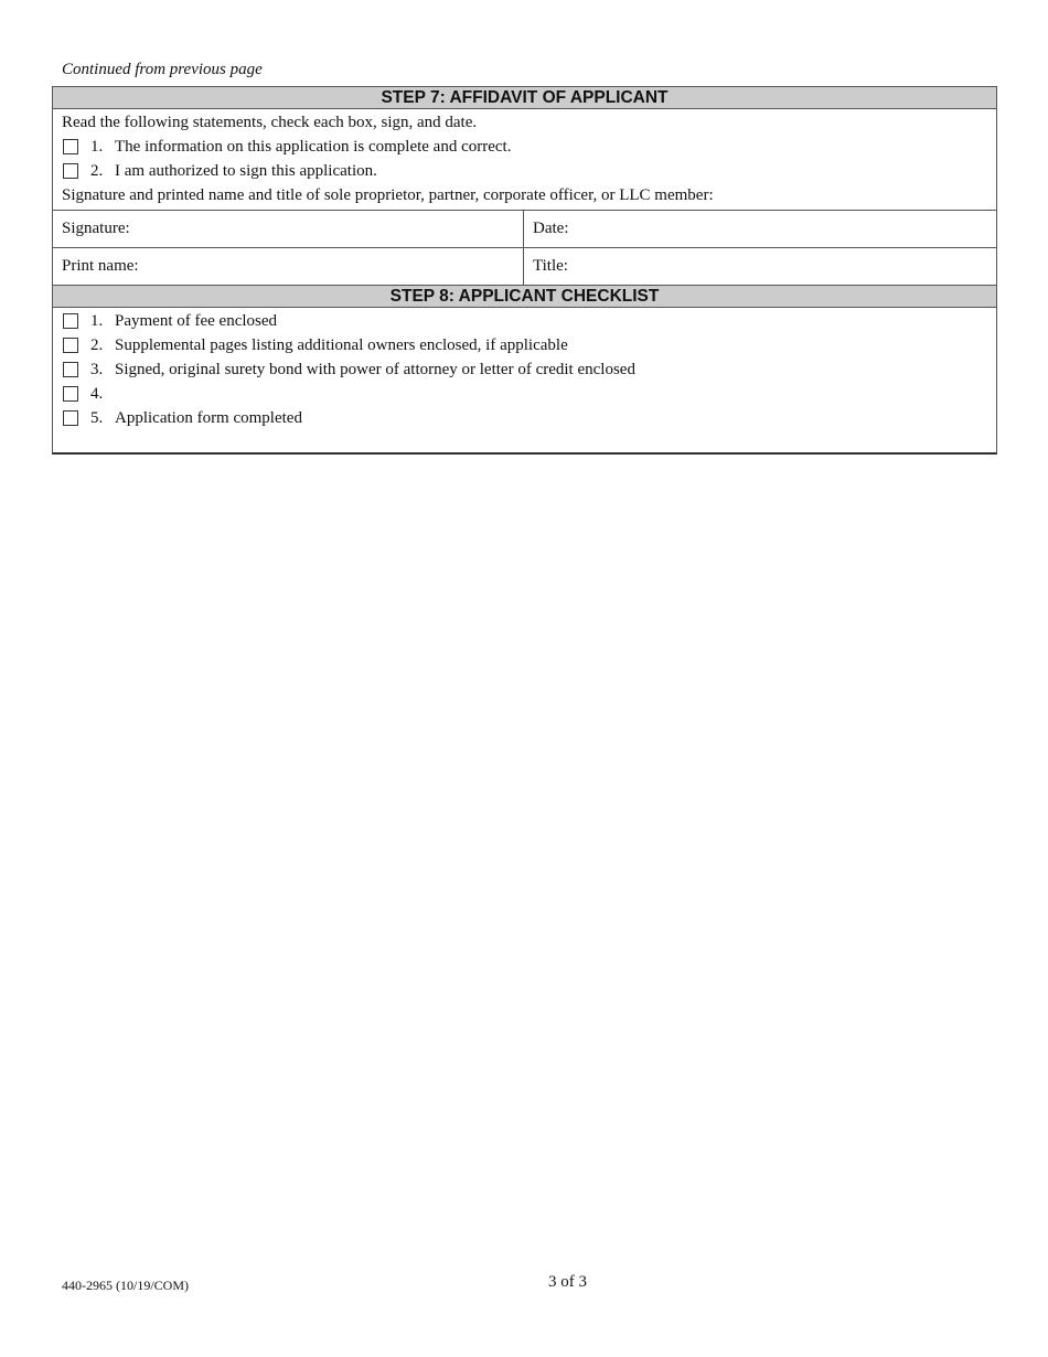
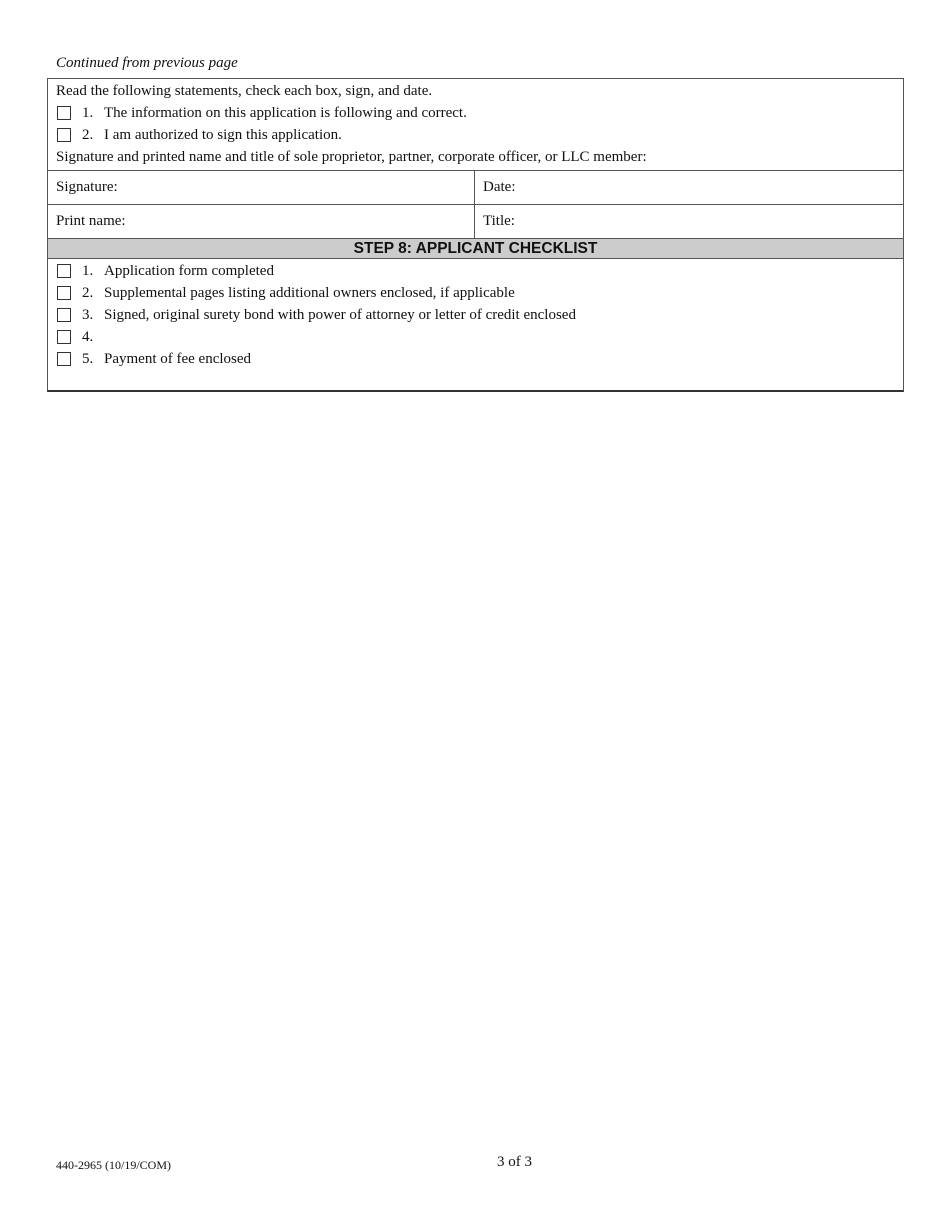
  Continued from previous page
- STEP 7: AFFIDAVIT OF APPLICANT
  Read the following statements, check each box, sign, and date.
  1.
- The information on this application is complete and correct.
+ The information on this application is following and correct.
  2.
  I am authorized to sign this application.
  Signature and printed name and title of sole proprietor, partner, corporate officer, or LLC member:
  Signature:
  Date:
  Print name:
  Title:
  STEP 8: APPLICANT CHECKLIST
  1.
- Payment of fee enclosed
+ Application form completed
  2.
  Supplemental pages listing additional owners enclosed, if applicable
  3.
  Signed, original surety bond with power of attorney or letter of credit enclosed
  4.
  5.
- Application form completed
+ Payment of fee enclosed
  440-2965 (10/19/COM)
  3 of 3
